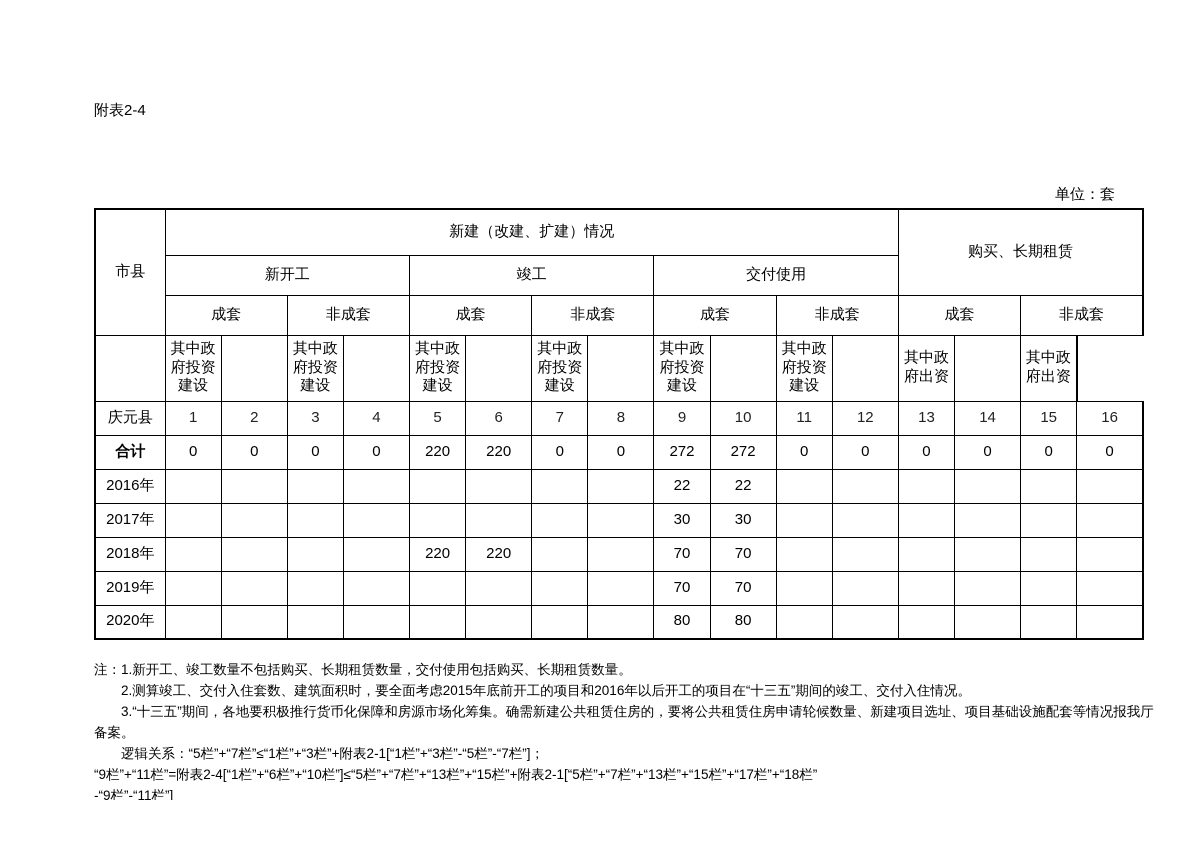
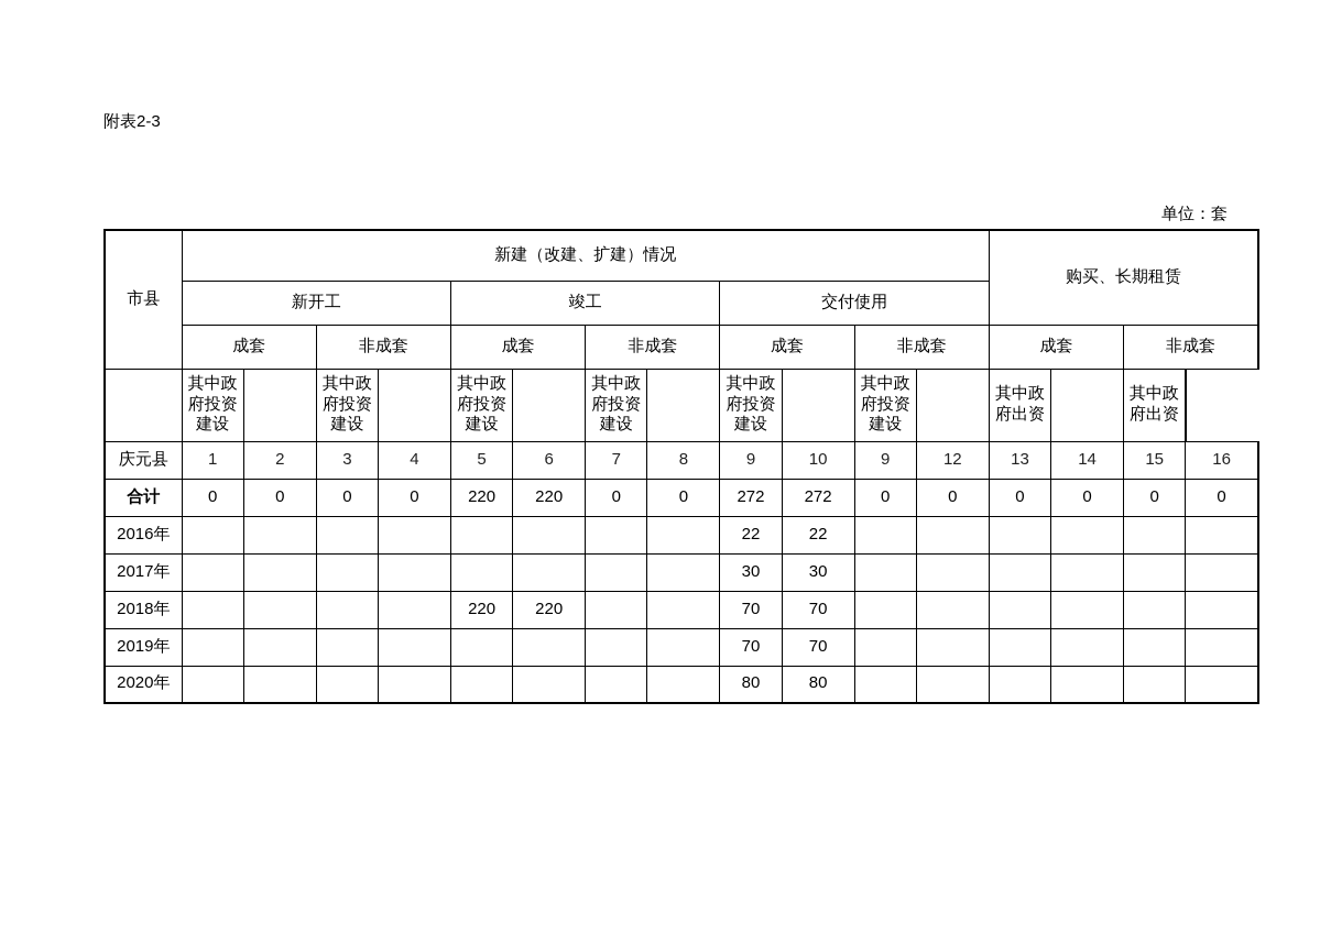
- 附表2-4
+ 附表2-3
  单位：套
  市县	新建（改建、扩建）情况	购买、长期租赁
  新开工	竣工	交付使用
  成套	非成套	成套	非成套	成套	非成套	成套	非成套
  	其中政府投资建设		其中政府投资建设		其中政府投资建设		其中政府投资建设		其中政府投资建设		其中政府投资建设		其中政府出资		其中政府出资
- 庆元县	1	2	3	4	5	6	7	8	9	10	11	12	13	14	15	16
+ 庆元县	1	2	3	4	5	6	7	8	9	10	9	12	13	14	15	16
  合计	0	0	0	0	220	220	0	0	272	272	0	0	0	0	0	0
  2016年									22	22
  2017年									30	30
  2018年					220	220			70	70
  2019年									70	70
  2020年									80	80
- 注：1.新开工、竣工数量不包括购买、长期租赁数量，交付使用包括购买、长期租赁数量。
- 2.测算竣工、交付入住套数、建筑面积时，要全面考虑2015年底前开工的项目和2016年以后开工的项目在“十三五”期间的竣工、交付入住情况。
- 3.“十三五”期间，各地要积极推行货币化保障和房源市场化筹集。确需新建公共租赁住房的，要将公共租赁住房申请轮候数量、新建项目选址、项目基础设施配套等情况报我厅备案。
- 逻辑关系：“5栏”+“7栏”≤“1栏”+“3栏”+附表2-1[“1栏”+“3栏”-“5栏”-“7栏”]；
- “9栏”+“11栏”=附表2-4[“1栏”+“6栏”+“10栏”]≤“5栏”+“7栏”+“13栏”+“15栏”+附表2-1[“5栏”+“7栏”+“13栏”+“15栏”+“17栏”+“18栏”
- -“9栏”-“11栏”]
